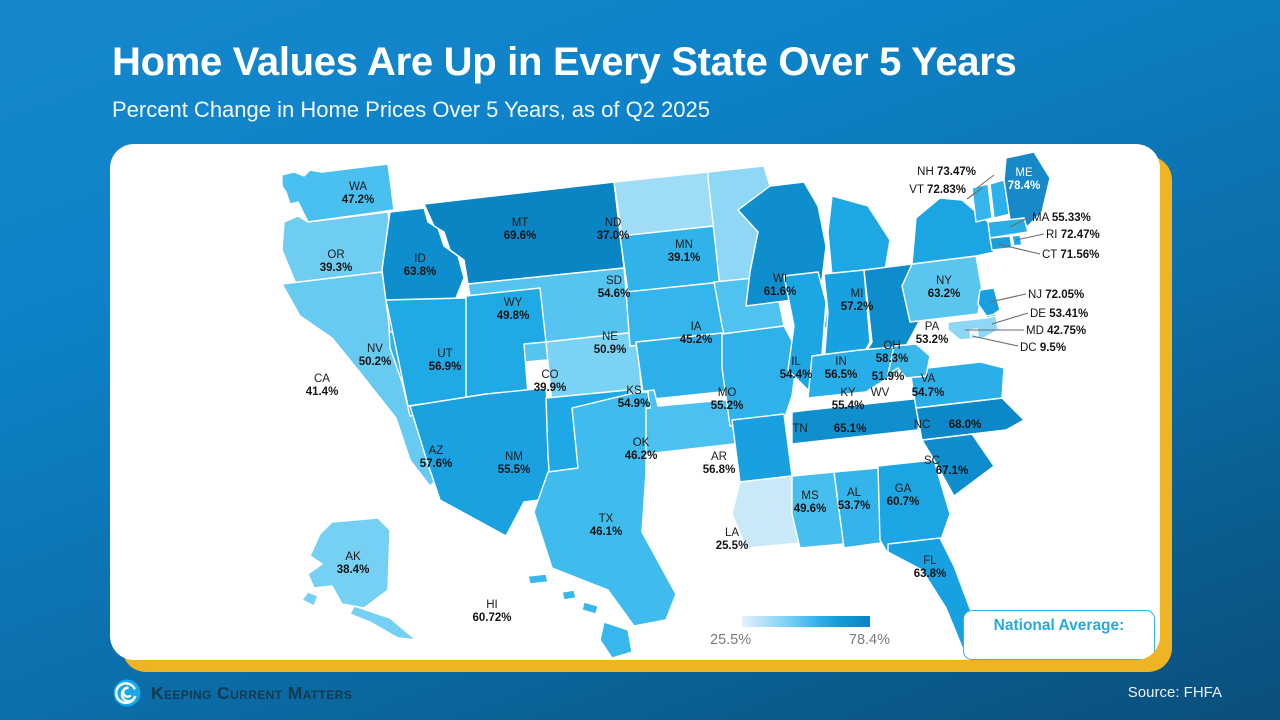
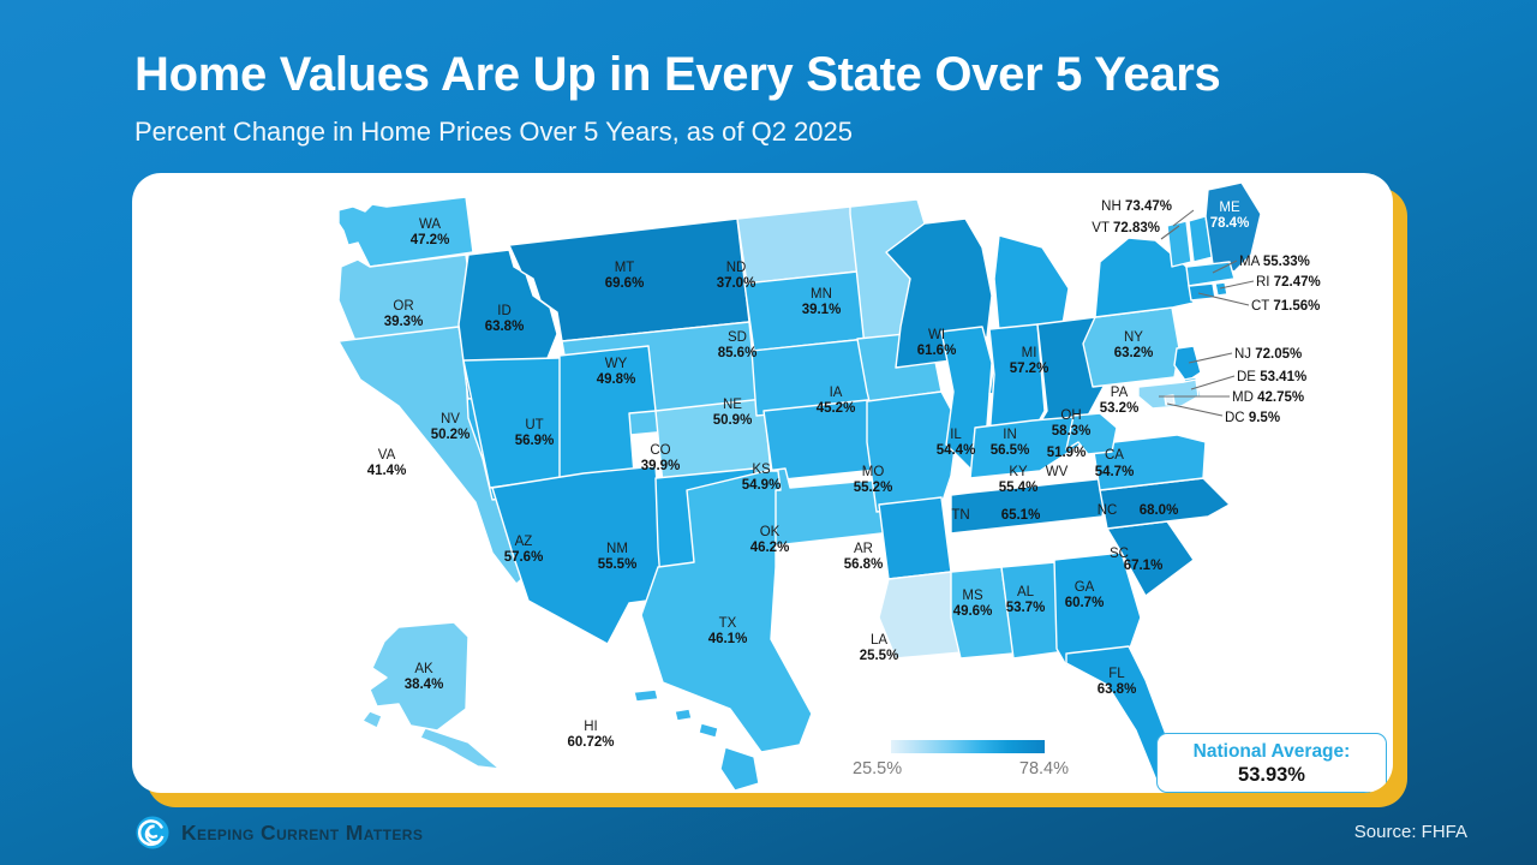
  Home Values Are Up in Every State Over 5 Years
  Percent Change in Home Prices Over 5 Years, as of Q2 2025
  WA
  47.2%
  OR
  39.3%
- CA
+ VA
  41.4%
  NV
  50.2%
  ID
  63.8%
  MT
  69.6%
  WY
  49.8%
  UT
  56.9%
  AZ
  57.6%
  CO
  39.9%
  NM
  55.5%
  ND
  37.0%
  SD
- 54.6%
+ 85.6%
  NE
  50.9%
  KS
  54.9%
  OK
  46.2%
  TX
  46.1%
  MN
  39.1%
  IA
  45.2%
  MO
  55.2%
  AR
  56.8%
  LA
  25.5%
  WI
  61.6%
  IL
  54.4%
  MI
  57.2%
  IN
  56.5%
  OH
  58.3%
  KY
  55.4%
  TN
  65.1%
  MS
  49.6%
  AL
  53.7%
  GA
  60.7%
  FL
  63.8%
  SC
  67.1%
  NC
  68.0%
- VA
+ CA
  54.7%
  51.9%
  WV
  PA
  53.2%
  NY
  63.2%
  ME
  78.4%
  AK
  38.4%
  HI
  60.72%
  NH 73.47%
  VT 72.83%
  MA 55.33%
  RI 72.47%
  CT 71.56%
  NJ 72.05%
  DE 53.41%
  MD 42.75%
  DC 9.5%
  25.5%
  78.4%
  National Average:
+ 53.93%
  Keeping Current Matters
  Source: FHFA
